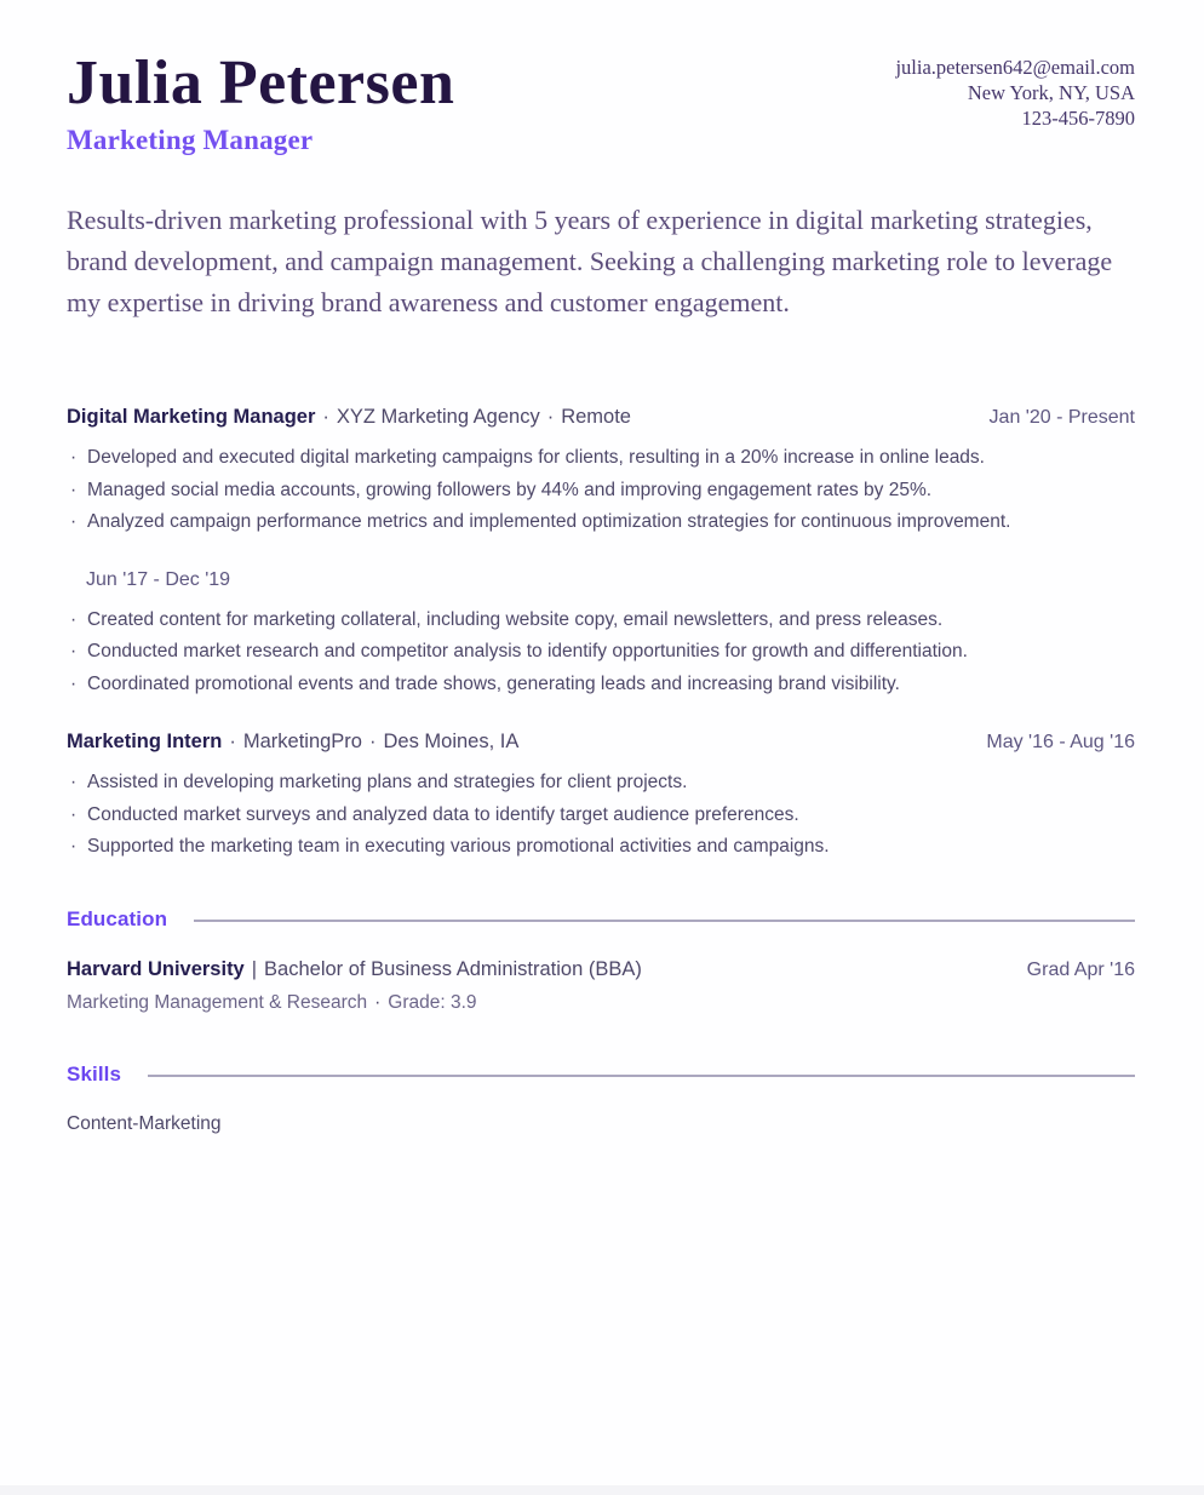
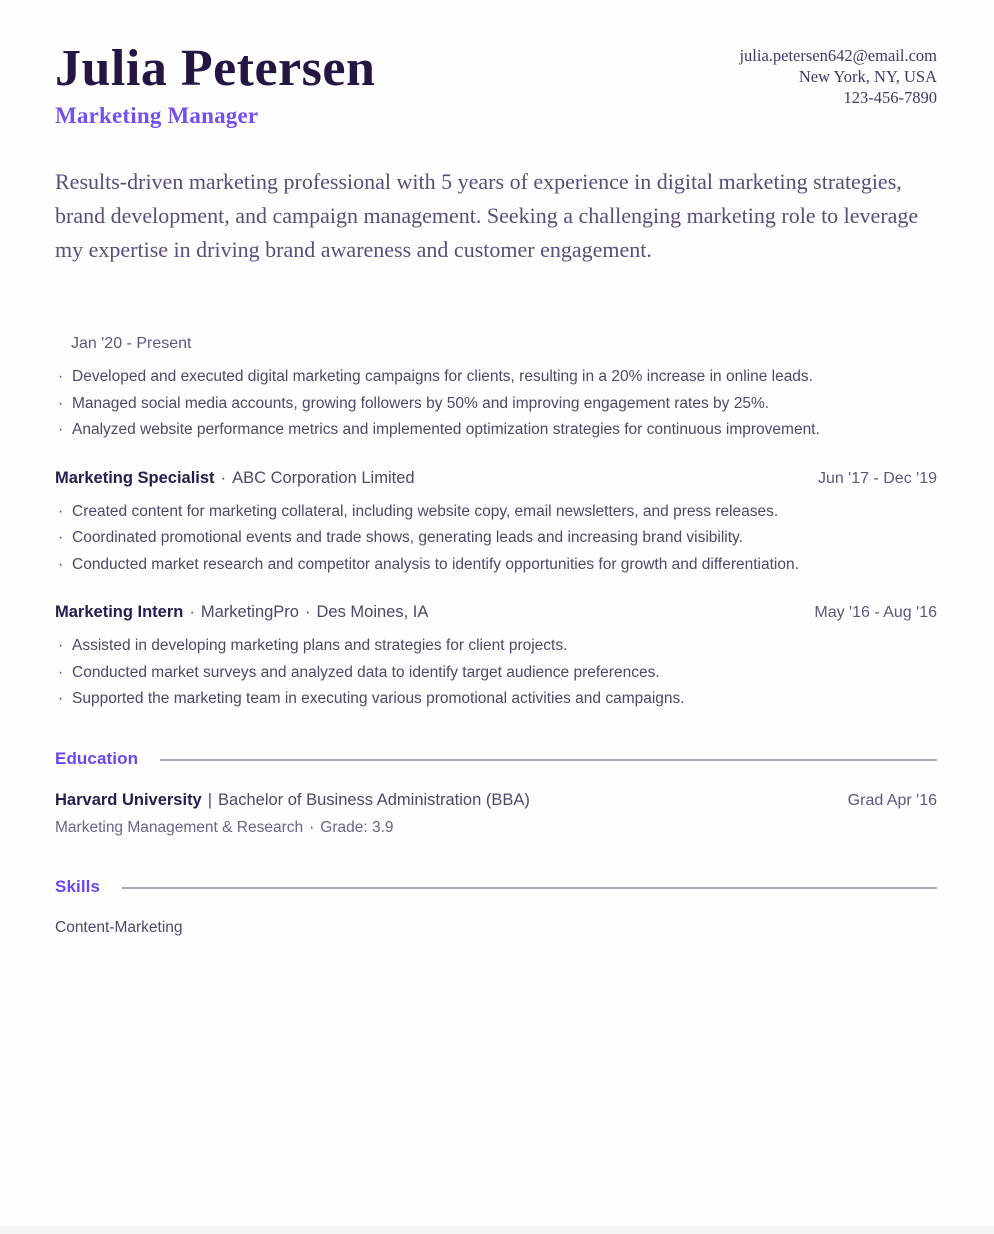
  Julia Petersen
  Marketing Manager
  julia.petersen642@email.com
  New York, NY, USA
  123-456-7890
  Results-driven marketing professional with 5 years of experience in digital marketing strategies, brand development, and campaign management. Seeking a challenging marketing role to leverage my expertise in driving brand awareness and customer engagement.
- Digital Marketing Manager · XYZ Marketing Agency · Remote
  Jan '20 - Present
  ·
  Developed and executed digital marketing campaigns for clients, resulting in a 20% increase in online leads.
  ·
- Managed social media accounts, growing followers by 44% and improving engagement rates by 25%.
+ Managed social media accounts, growing followers by 50% and improving engagement rates by 25%.
  ·
- Analyzed campaign performance metrics and implemented optimization strategies for continuous improvement.
+ Analyzed website performance metrics and implemented optimization strategies for continuous improvement.
+ Marketing Specialist · ABC Corporation Limited
  Jun '17 - Dec '19
  ·
  Created content for marketing collateral, including website copy, email newsletters, and press releases.
  ·
- Conducted market research and competitor analysis to identify opportunities for growth and differentiation.
+ Coordinated promotional events and trade shows, generating leads and increasing brand visibility.
  ·
- Coordinated promotional events and trade shows, generating leads and increasing brand visibility.
+ Conducted market research and competitor analysis to identify opportunities for growth and differentiation.
  Marketing Intern · MarketingPro · Des Moines, IA
  May '16 - Aug '16
  ·
  Assisted in developing marketing plans and strategies for client projects.
  ·
  Conducted market surveys and analyzed data to identify target audience preferences.
  ·
  Supported the marketing team in executing various promotional activities and campaigns.
  Education
  Harvard University | Bachelor of Business Administration (BBA)
  Grad Apr '16
  Marketing Management & Research · Grade: 3.9
  Skills
  Content-Marketing
